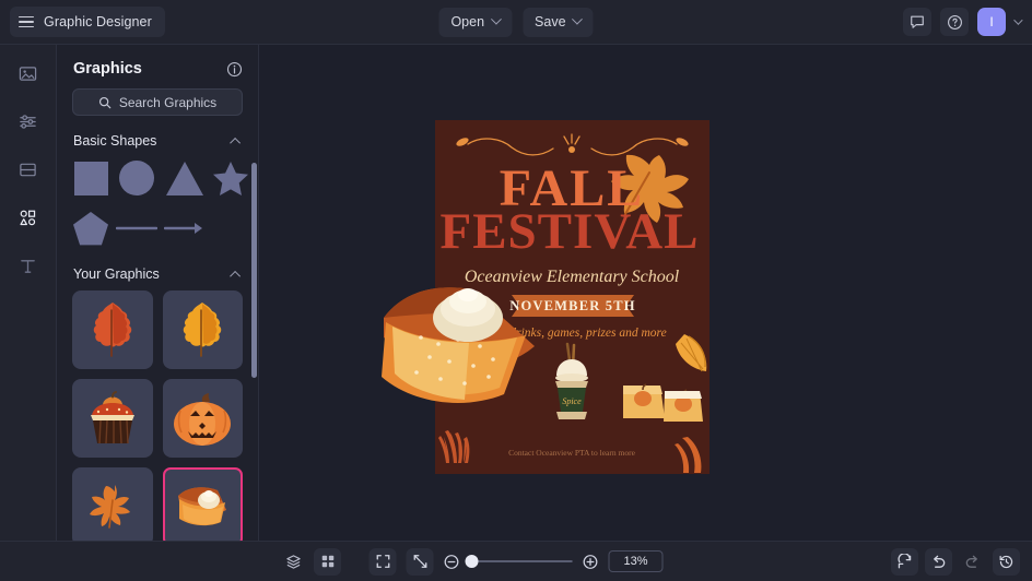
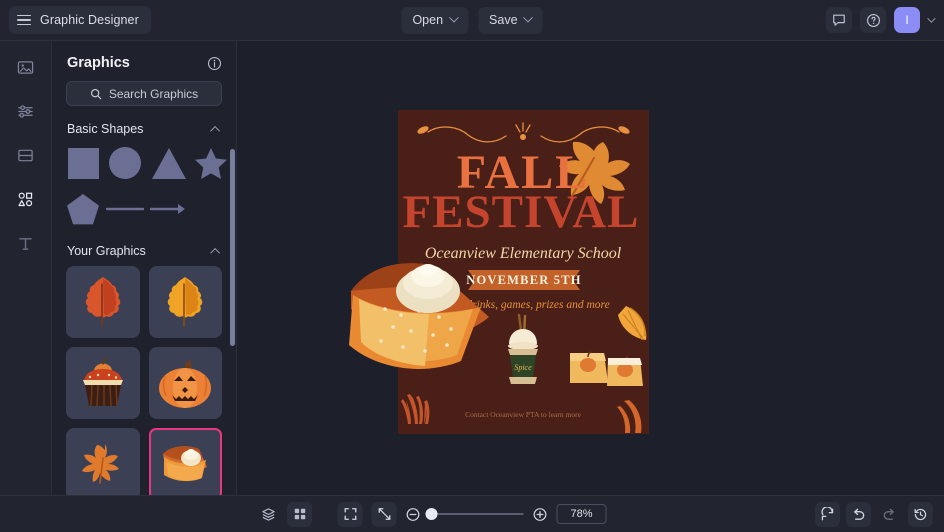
  Graphic Designer
  Open
  Save
  I
  Graphics
  Search Graphics
  Basic Shapes
  Your Graphics
  FALL
  FESTIVAL
  Oceanview Elementary School
  NOVEMBER 5TH
  inks, games, prizes and more
  Spice
  Contact Oceanview PTA to learn more
- 13%
+ 78%
